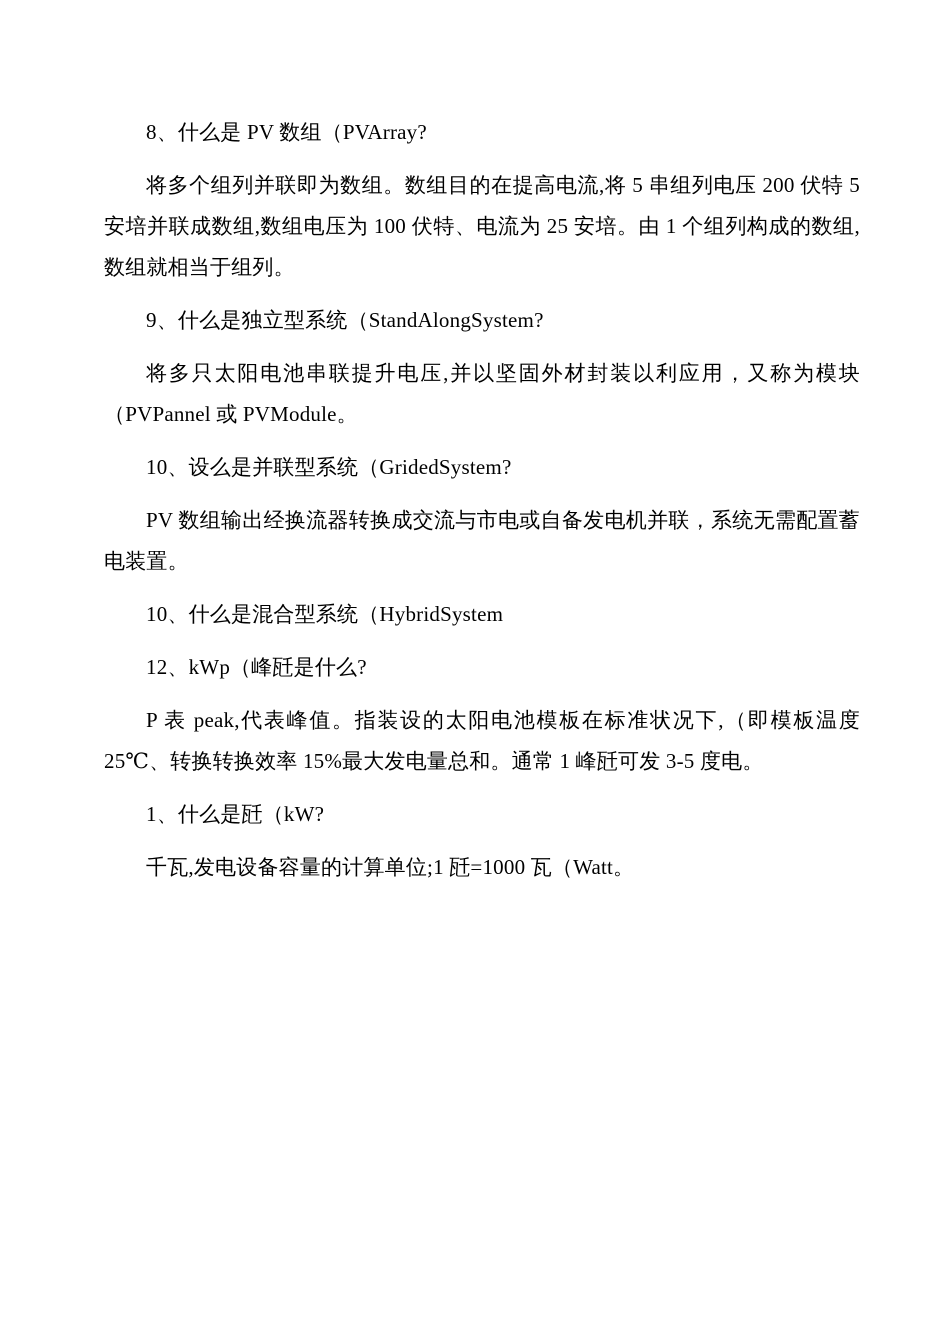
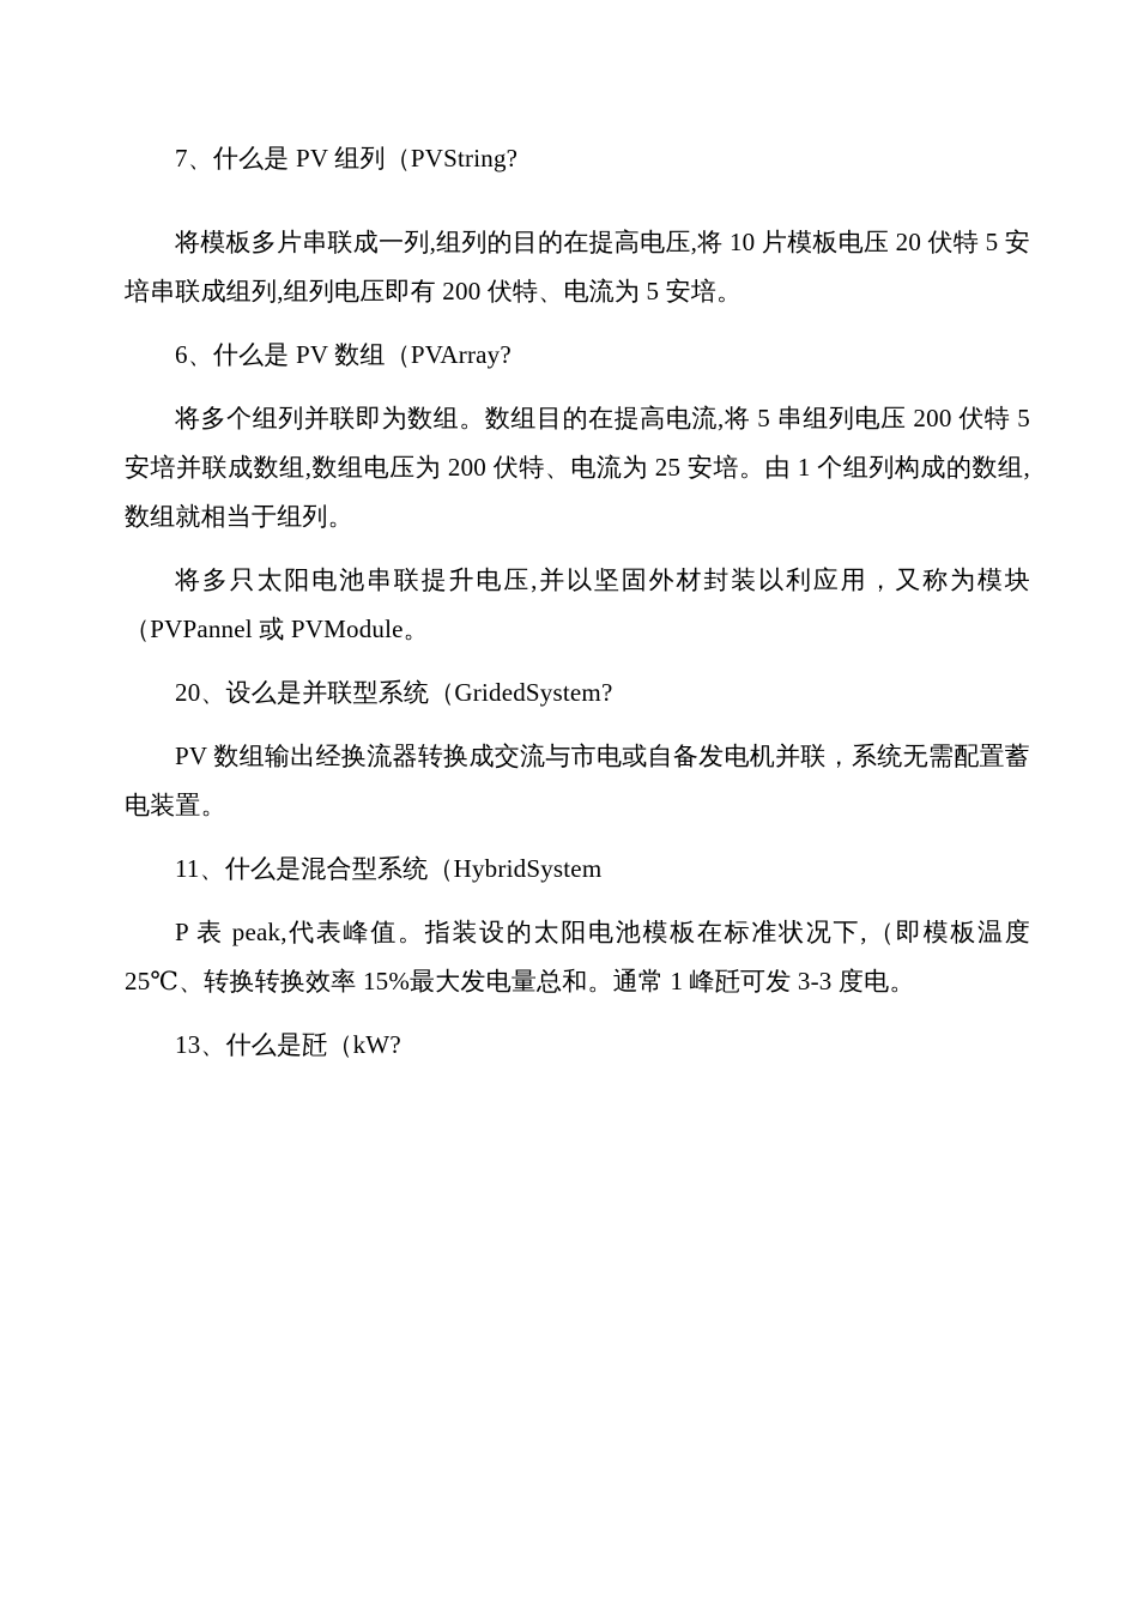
+ 7、什么是 PV 组列（PVString?
+ 将模板多片串联成一列,组列的目的在提高电压,将 10 片模板电压 20 伏特 5 安培串联成组列,组列电压即有 200 伏特、电流为 5 安培。
- 8、什么是 PV 数组（PVArray?
+ 6、什么是 PV 数组（PVArray?
- 将多个组列并联即为数组。数组目的在提高电流,将 5 串组列电压 200 伏特 5 安培并联成数组,数组电压为 100 伏特、电流为 25 安培。由 1 个组列构成的数组,数组就相当于组列。
+ 将多个组列并联即为数组。数组目的在提高电流,将 5 串组列电压 200 伏特 5 安培并联成数组,数组电压为 200 伏特、电流为 25 安培。由 1 个组列构成的数组,数组就相当于组列。
- 9、什么是独立型系统（StandAlongSystem?
  将多只太阳电池串联提升电压,并以坚固外材封装以利应用，又称为模块（PVPannel 或 PVModule。
- 10、设么是并联型系统（GridedSystem?
+ 20、设么是并联型系统（GridedSystem?
  PV 数组输出经换流器转换成交流与市电或自备发电机并联，系统无需配置蓄电装置。
- 10、什么是混合型系统（HybridSystem
+ 11、什么是混合型系统（HybridSystem
- 12、kWp（峰瓩是什么?
- P 表 peak,代表峰值。指装设的太阳电池模板在标准状况下,（即模板温度 25℃、转换转换效率 15%最大发电量总和。通常 1 峰瓩可发 3-5 度电。
+ P 表 peak,代表峰值。指装设的太阳电池模板在标准状况下,（即模板温度 25℃、转换转换效率 15%最大发电量总和。通常 1 峰瓩可发 3-3 度电。
- 1、什么是瓩（kW?
+ 13、什么是瓩（kW?
- 千瓦,发电设备容量的计算单位;1 瓩=1000 瓦（Watt。
